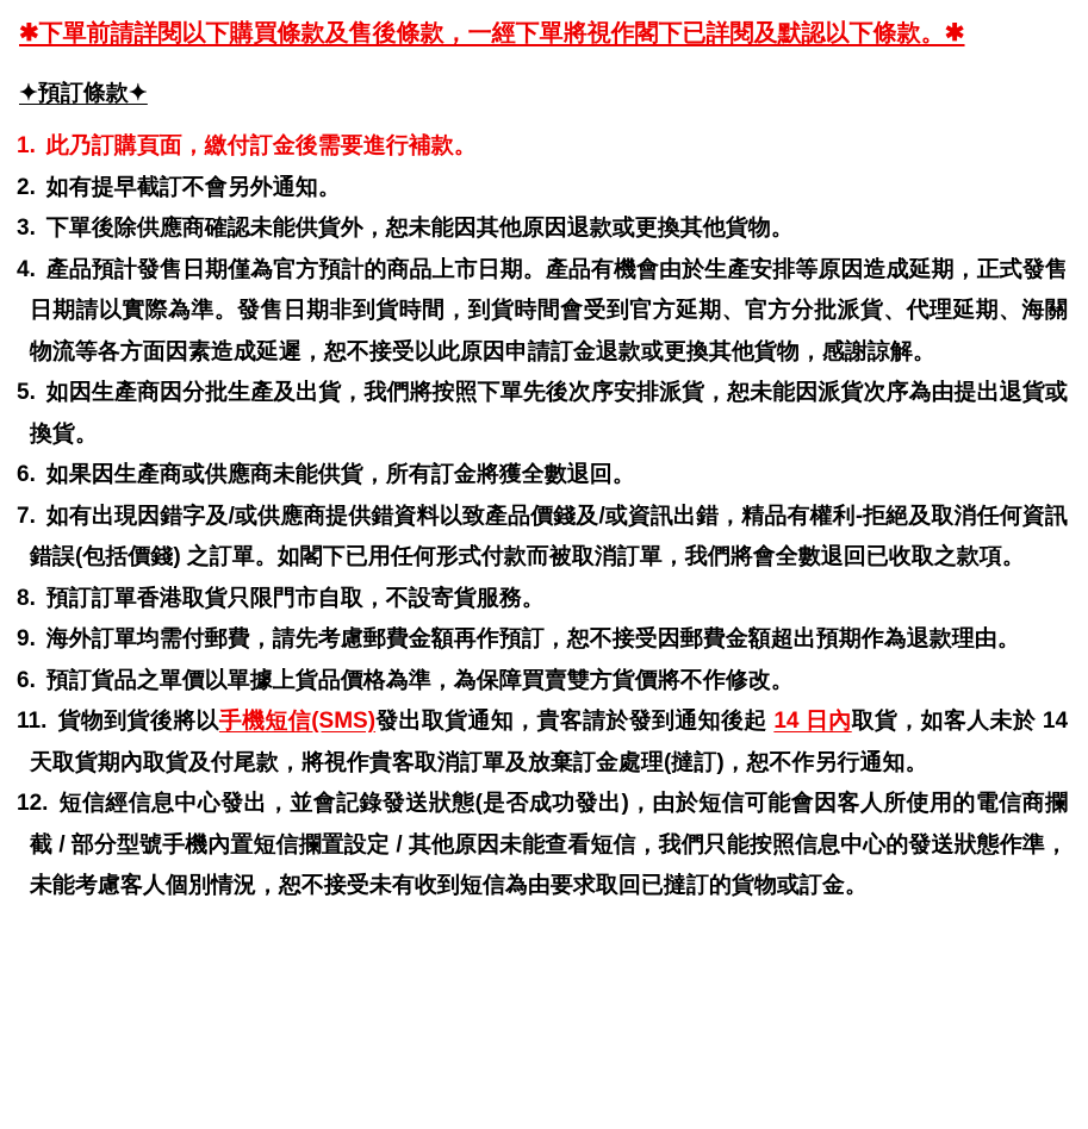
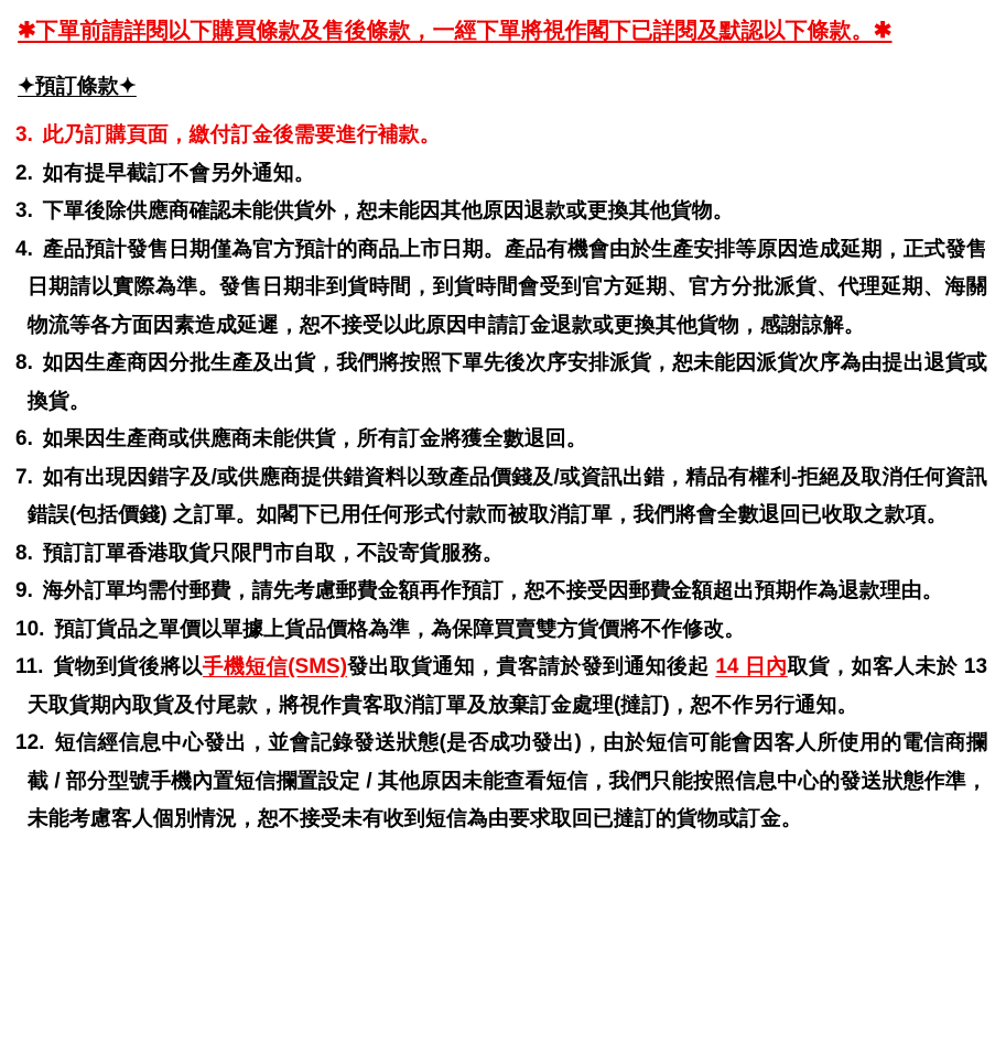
  ✱下單前請詳閱以下購買條款及售後條款，一經下單將視作閣下已詳閱及默認以下條款。✱
  ✦預訂條款✦
- 1. 此乃訂購頁面，繳付訂金後需要進行補款。
+ 3. 此乃訂購頁面，繳付訂金後需要進行補款。
  2. 如有提早截訂不會另外通知。
  3. 下單後除供應商確認未能供貨外，恕未能因其他原因退款或更換其他貨物。
  4. 產品預計發售日期僅為官方預計的商品上市日期。產品有機會由於生產安排等原因造成延期，正式發售日期請以實際為準。發售日期非到貨時間，到貨時間會受到官方延期、官方分批派貨、代理延期、海關物流等各方面因素造成延遲，恕不接受以此原因申請訂金退款或更換其他貨物，感謝諒解。
- 5. 如因生產商因分批生產及出貨，我們將按照下單先後次序安排派貨，恕未能因派貨次序為由提出退貨或換貨。
+ 8. 如因生產商因分批生產及出貨，我們將按照下單先後次序安排派貨，恕未能因派貨次序為由提出退貨或換貨。
  6. 如果因生產商或供應商未能供貨，所有訂金將獲全數退回。
  7. 如有出現因錯字及/或供應商提供錯資料以致產品價錢及/或資訊出錯，精品有權利-拒絕及取消任何資訊錯誤(包括價錢) 之訂單。如閣下已用任何形式付款而被取消訂單，我們將會全數退回已收取之款項。
  8. 預訂訂單香港取貨只限門市自取，不設寄貨服務。
  9. 海外訂單均需付郵費，請先考慮郵費金額再作預訂，恕不接受因郵費金額超出預期作為退款理由。
- 6. 預訂貨品之單價以單據上貨品價格為準，為保障買賣雙方貨價將不作修改。
+ 10. 預訂貨品之單價以單據上貨品價格為準，為保障買賣雙方貨價將不作修改。
- 11. 貨物到貨後將以手機短信(SMS)發出取貨通知，貴客請於發到通知後起 14 日內取貨，如客人未於 14 天取貨期內取貨及付尾款，將視作貴客取消訂單及放棄訂金處理(撻訂)，恕不作另行通知。
+ 11. 貨物到貨後將以手機短信(SMS)發出取貨通知，貴客請於發到通知後起 14 日內取貨，如客人未於 13 天取貨期內取貨及付尾款，將視作貴客取消訂單及放棄訂金處理(撻訂)，恕不作另行通知。
  12. 短信經信息中心發出，並會記錄發送狀態(是否成功發出)，由於短信可能會因客人所使用的電信商攔截 / 部分型號手機內置短信攔置設定 / 其他原因未能查看短信，我們只能按照信息中心的發送狀態作準，未能考慮客人個別情況，恕不接受未有收到短信為由要求取回已撻訂的貨物或訂金。
